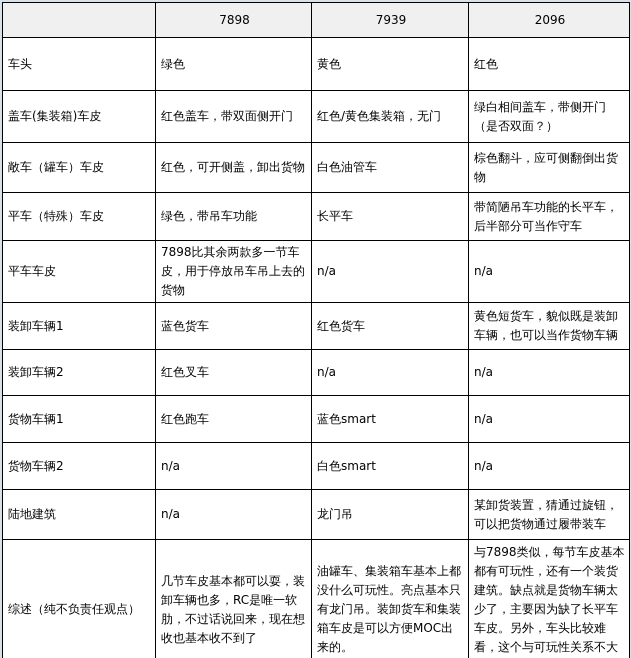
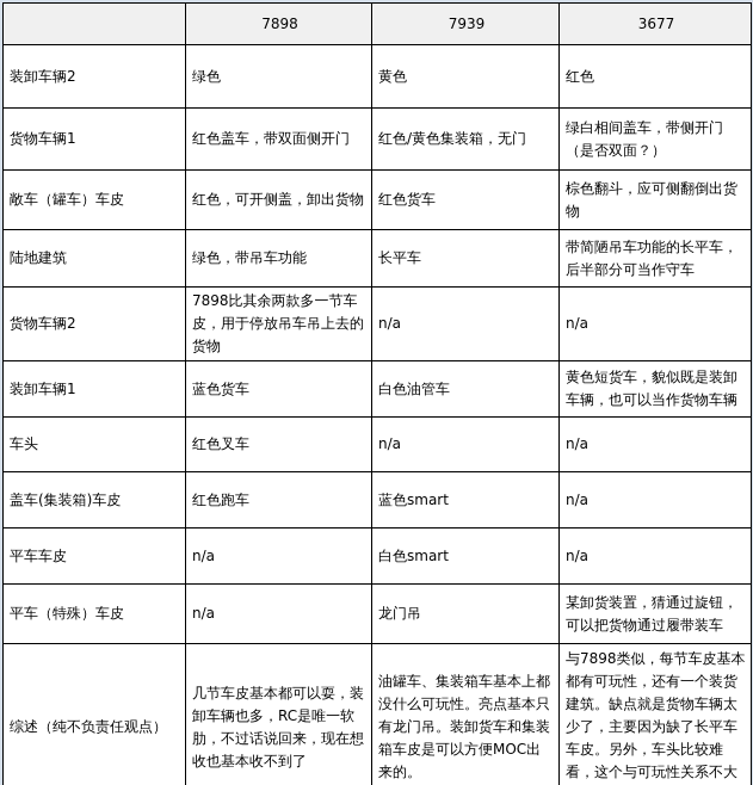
- 	7898	7939	2096
+ 	7898	7939	3677
- 车头	绿色	黄色	红色
+ 装卸车辆2	绿色	黄色	红色
- 盖车(集装箱)车皮	红色盖车，带双面侧开门	红色/黄色集装箱，无门	绿白相间盖车，带侧开门（是否双面？）
+ 货物车辆1	红色盖车，带双面侧开门	红色/黄色集装箱，无门	绿白相间盖车，带侧开门（是否双面？）
- 敞车（罐车）车皮	红色，可开侧盖，卸出货物	白色油管车	棕色翻斗，应可侧翻倒出货物
+ 敞车（罐车）车皮	红色，可开侧盖，卸出货物	红色货车	棕色翻斗，应可侧翻倒出货物
- 平车（特殊）车皮	绿色，带吊车功能	长平车	带简陋吊车功能的长平车，后半部分可当作守车
+ 陆地建筑	绿色，带吊车功能	长平车	带简陋吊车功能的长平车，后半部分可当作守车
- 平车车皮	7898比其余两款多一节车皮，用于停放吊车吊上去的货物	n/a	n/a
+ 货物车辆2	7898比其余两款多一节车皮，用于停放吊车吊上去的货物	n/a	n/a
- 装卸车辆1	蓝色货车	红色货车	黄色短货车，貌似既是装卸车辆，也可以当作货物车辆
+ 装卸车辆1	蓝色货车	白色油管车	黄色短货车，貌似既是装卸车辆，也可以当作货物车辆
- 装卸车辆2	红色叉车	n/a	n/a
+ 车头	红色叉车	n/a	n/a
- 货物车辆1	红色跑车	蓝色smart	n/a
+ 盖车(集装箱)车皮	红色跑车	蓝色smart	n/a
- 货物车辆2	n/a	白色smart	n/a
+ 平车车皮	n/a	白色smart	n/a
- 陆地建筑	n/a	龙门吊	某卸货装置，猜通过旋钮，可以把货物通过履带装车
+ 平车（特殊）车皮	n/a	龙门吊	某卸货装置，猜通过旋钮，可以把货物通过履带装车
  综述（纯不负责任观点）	几节车皮基本都可以耍，装卸车辆也多，RC是唯一软肋，不过话说回来，现在想收也基本收不到了	油罐车、集装箱车基本上都没什么可玩性。亮点基本只有龙门吊。装卸货车和集装箱车皮是可以方便MOC出来的。	与7898类似，每节车皮基本都有可玩性，还有一个装货建筑。缺点就是货物车辆太少了，主要因为缺了长平车车皮。另外，车头比较难看，这个与可玩性关系不大
